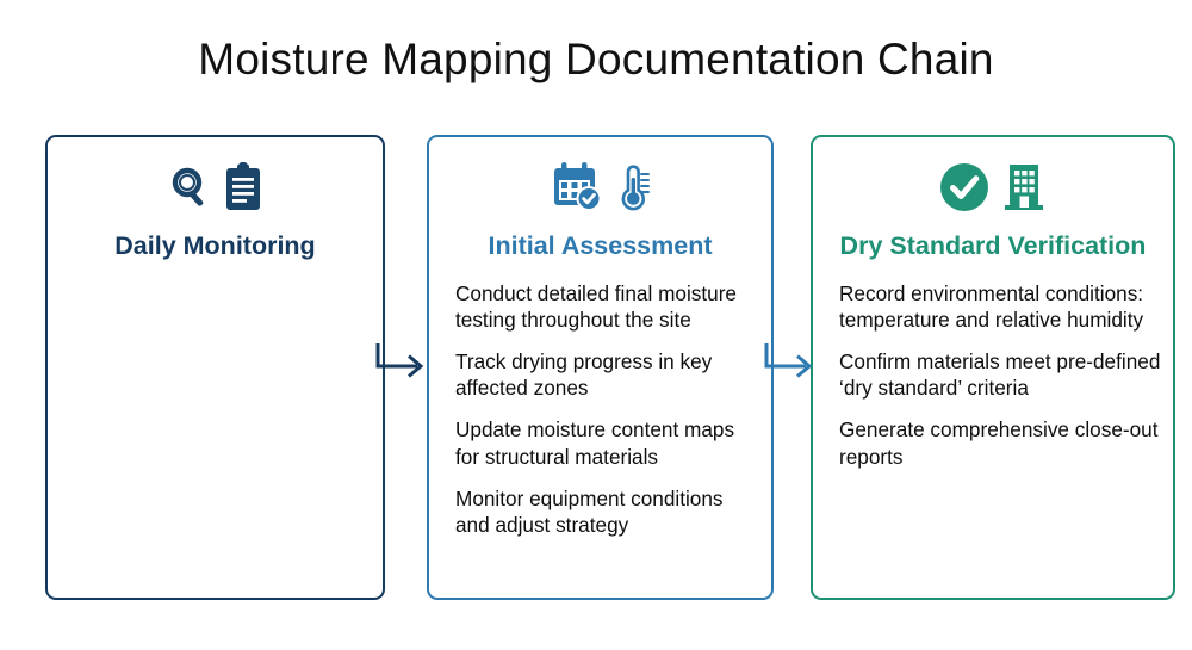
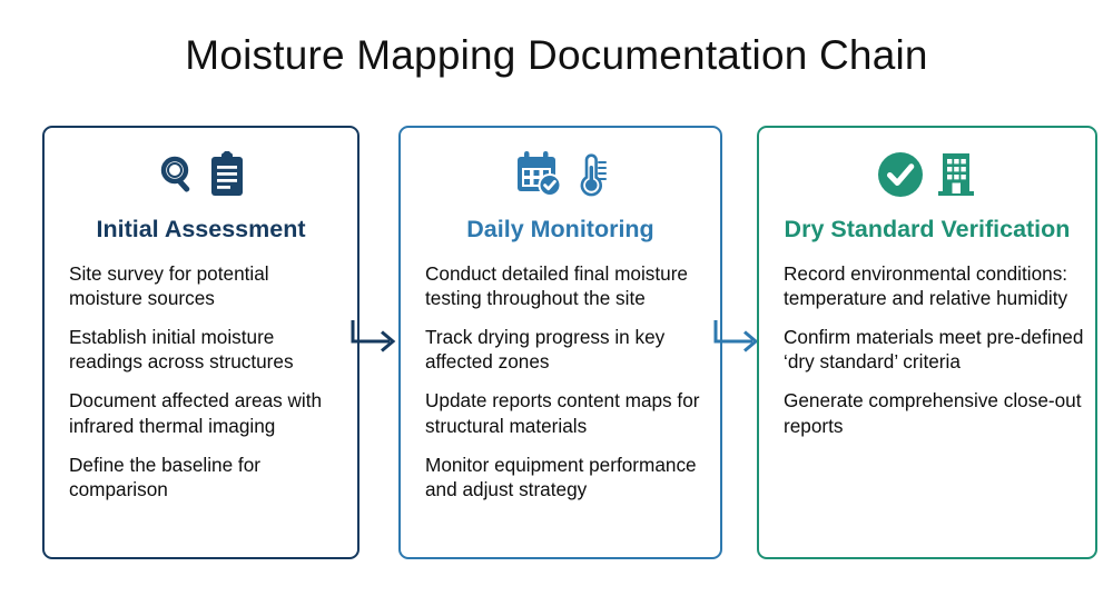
  Moisture Mapping Documentation Chain
- Daily Monitoring
+ Initial Assessment
+ Site survey for potential moisture sources
+ Establish initial moisture readings across structures
+ Document affected areas with infrared thermal imaging
+ Define the baseline for comparison
- Initial Assessment
+ Daily Monitoring
  Conduct detailed final moisture testing throughout the site
  Track drying progress in key affected zones
- Update moisture content maps for structural materials
+ Update reports content maps for structural materials
- Monitor equipment conditions and adjust strategy
+ Monitor equipment performance and adjust strategy
  Dry Standard Verification
  Record environmental conditions: temperature and relative humidity
  Confirm materials meet pre-defined ‘dry standard’ criteria
  Generate comprehensive close-out reports
